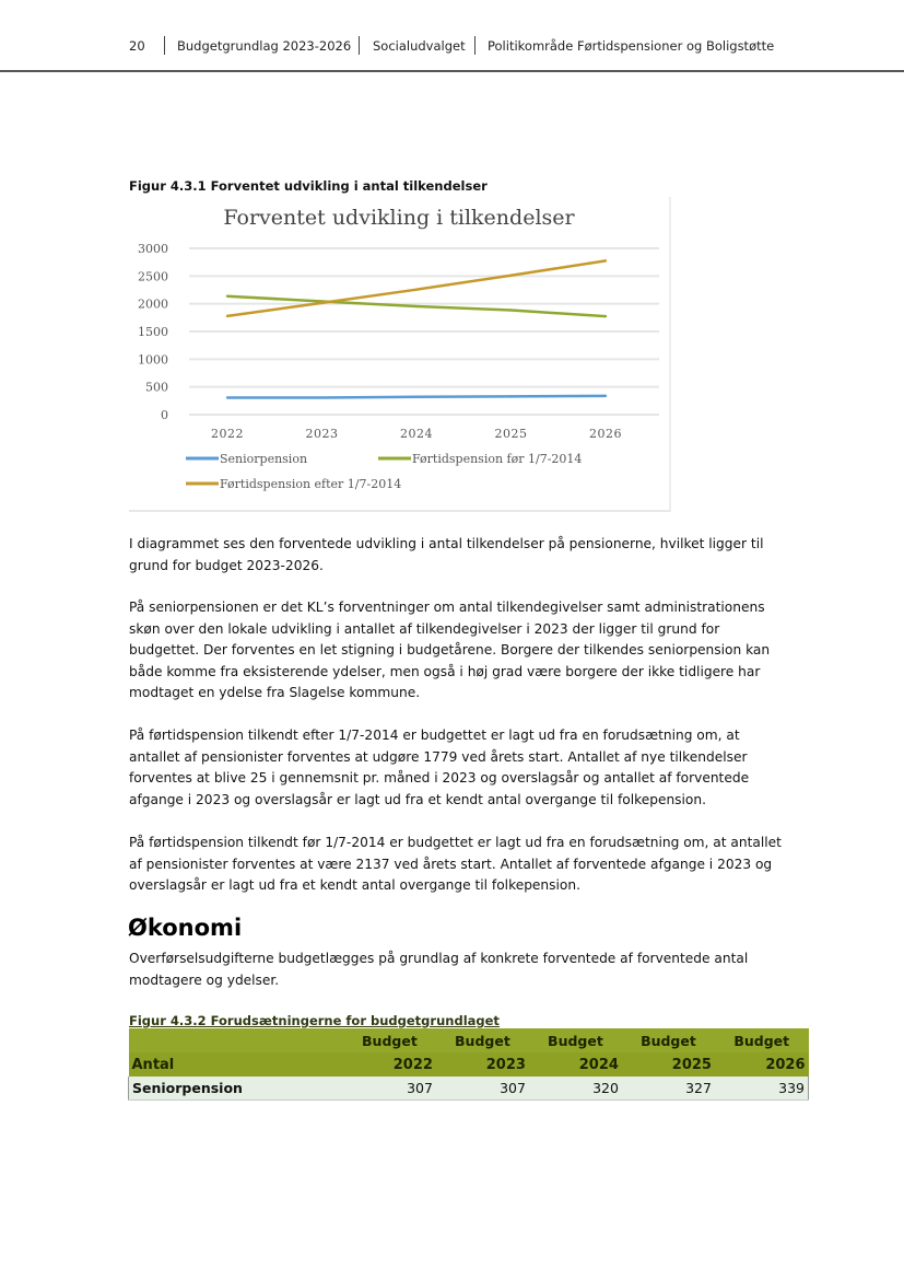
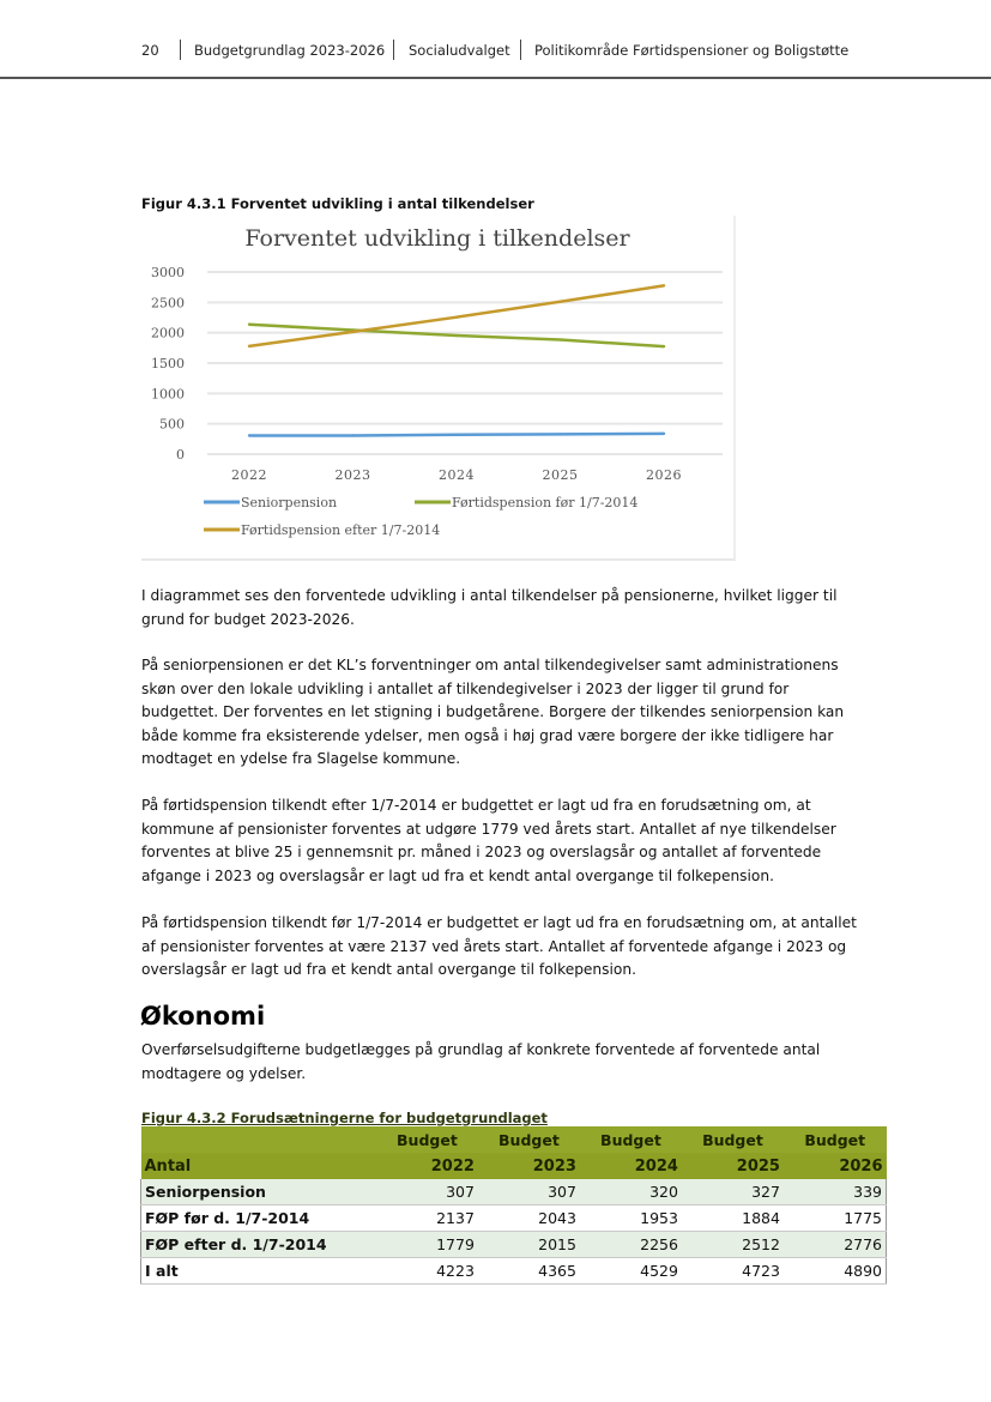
  20
  Budgetgrundlag 2023-2026
  Socialudvalget
  Politikområde Førtidspensioner og Boligstøtte
  Figur 4.3.1 Forventet udvikling i antal tilkendelser
  Forventet udvikling i tilkendelser
  0
  500
  1000
  1500
  2000
  2500
  3000
  2022
  2023
  2024
  2025
  2026
  Seniorpension
  Førtidspension før 1/7-2014
  Førtidspension efter 1/7-2014
  I diagrammet ses den forventede udvikling i antal tilkendelser på pensionerne, hvilket ligger til grund for budget 2023-2026.
  På seniorpensionen er det KL’s forventninger om antal tilkendegivelser samt administrationens skøn over den lokale udvikling i antallet af tilkendegivelser i 2023 der ligger til grund for budgettet. Der forventes en let stigning i budgetårene. Borgere der tilkendes seniorpension kan både komme fra eksisterende ydelser, men også i høj grad være borgere der ikke tidligere har modtaget en ydelse fra Slagelse kommune.
- På førtidspension tilkendt efter 1/7-2014 er budgettet er lagt ud fra en forudsætning om, at antallet af pensionister forventes at udgøre 1779 ved årets start. Antallet af nye tilkendelser forventes at blive 25 i gennemsnit pr. måned i 2023 og overslagsår og antallet af forventede afgange i 2023 og overslagsår er lagt ud fra et kendt antal overgange til folkepension.
+ På førtidspension tilkendt efter 1/7-2014 er budgettet er lagt ud fra en forudsætning om, at kommune af pensionister forventes at udgøre 1779 ved årets start. Antallet af nye tilkendelser forventes at blive 25 i gennemsnit pr. måned i 2023 og overslagsår og antallet af forventede afgange i 2023 og overslagsår er lagt ud fra et kendt antal overgange til folkepension.
  På førtidspension tilkendt før 1/7-2014 er budgettet er lagt ud fra en forudsætning om, at antallet af pensionister forventes at være 2137 ved årets start. Antallet af forventede afgange i 2023 og overslagsår er lagt ud fra et kendt antal overgange til folkepension.
  Økonomi
  Overførselsudgifterne budgetlægges på grundlag af konkrete forventede af forventede antal modtagere og ydelser.
  Figur 4.3.2 Forudsætningerne for budgetgrundlaget
  	Budget	Budget	Budget	Budget	Budget
  Antal	2022	2023	2024	2025	2026
  Seniorpension	307	307	320	327	339
+ FØP før d. 1/7-2014	2137	2043	1953	1884	1775
+ FØP efter d. 1/7-2014	1779	2015	2256	2512	2776
+ I alt	4223	4365	4529	4723	4890
